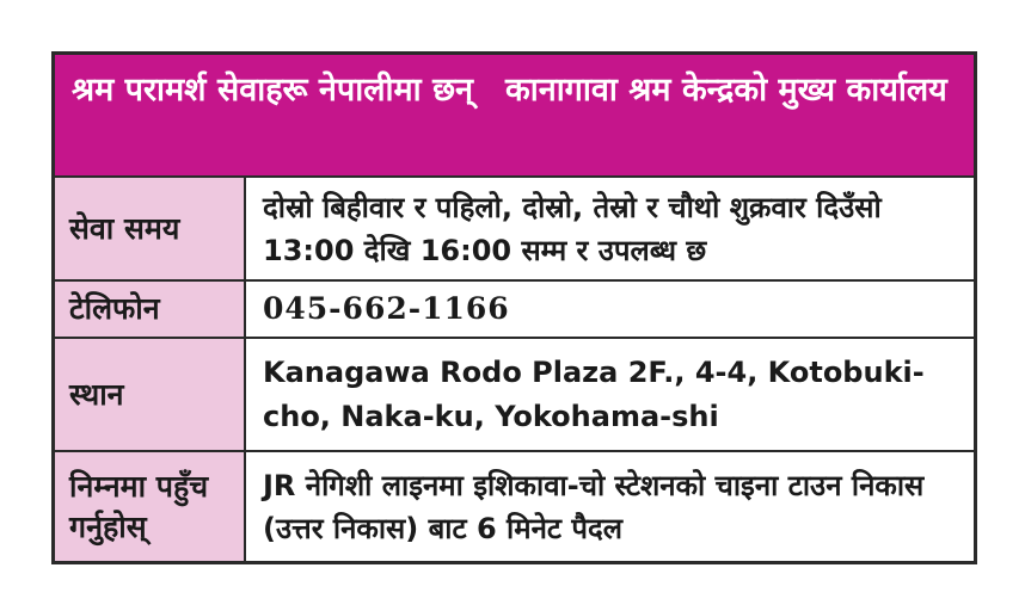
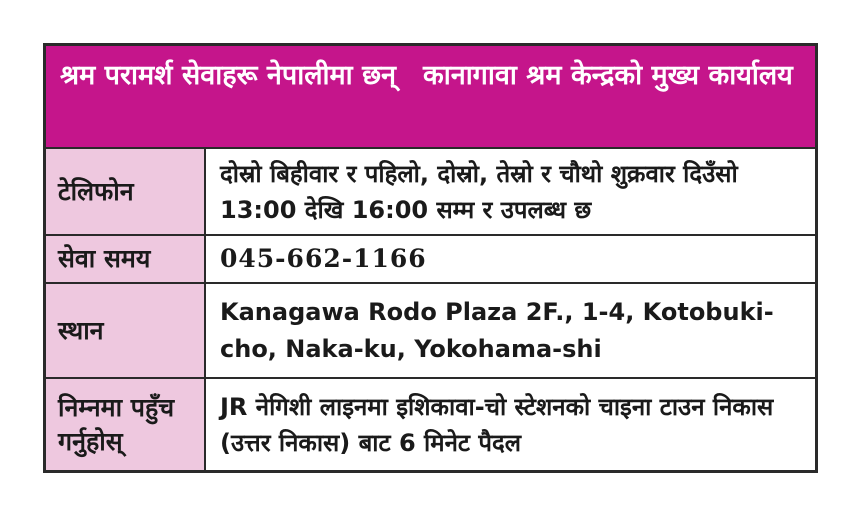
  श्रम परामर्श सेवाहरू नेपालीमा छन् कानागावा श्रम केन्द्रको मुख्य कार्यालय
- सेवा समय
+ टेलिफोन
  दोस्रो बिहीवार र पहिलो, दोस्रो, तेस्रो र चौथो शुक्रवार दिउँसो 13:00 देखि 16:00 सम्म र उपलब्ध छ
- टेलिफोन
+ सेवा समय
  045-662-1166
  स्थान
- Kanagawa Rodo Plaza 2F., 4-4, Kotobuki-cho, Naka-ku, Yokohama-shi
+ Kanagawa Rodo Plaza 2F., 1-4, Kotobuki-cho, Naka-ku, Yokohama-shi
  निम्नमा पहुँच गर्नुहोस्
  JR नेगिशी लाइनमा इशिकावा-चो स्टेशनको चाइना टाउन निकास (उत्तर निकास) बाट 6 मिनेट पैदल
